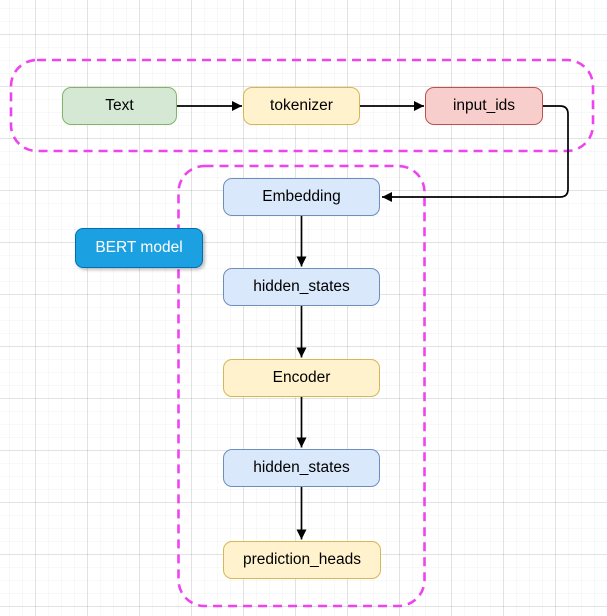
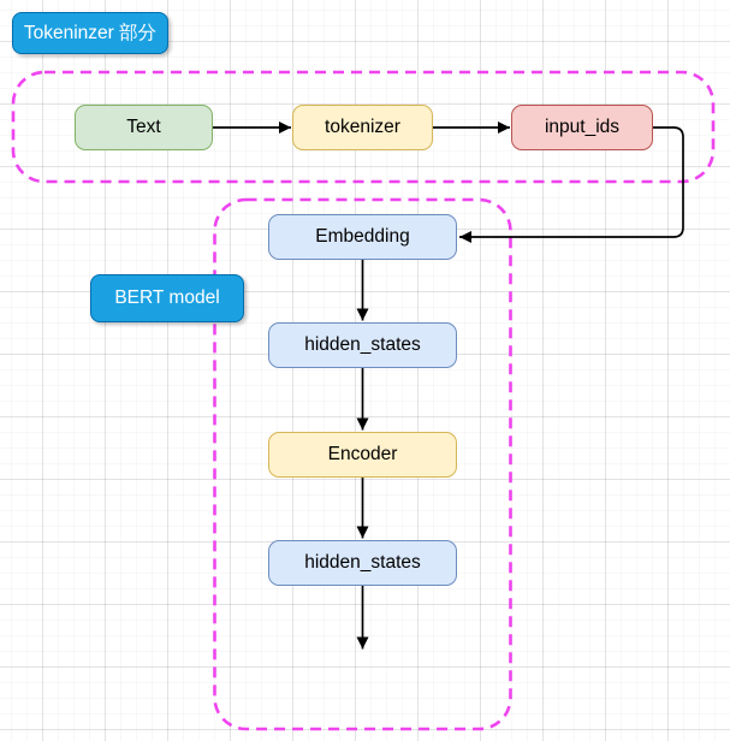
+ Tokeninzer 部分
  BERT model
  Text
  tokenizer
  input_ids
  Embedding
  hidden_states
  Encoder
  hidden_states
- prediction_heads
